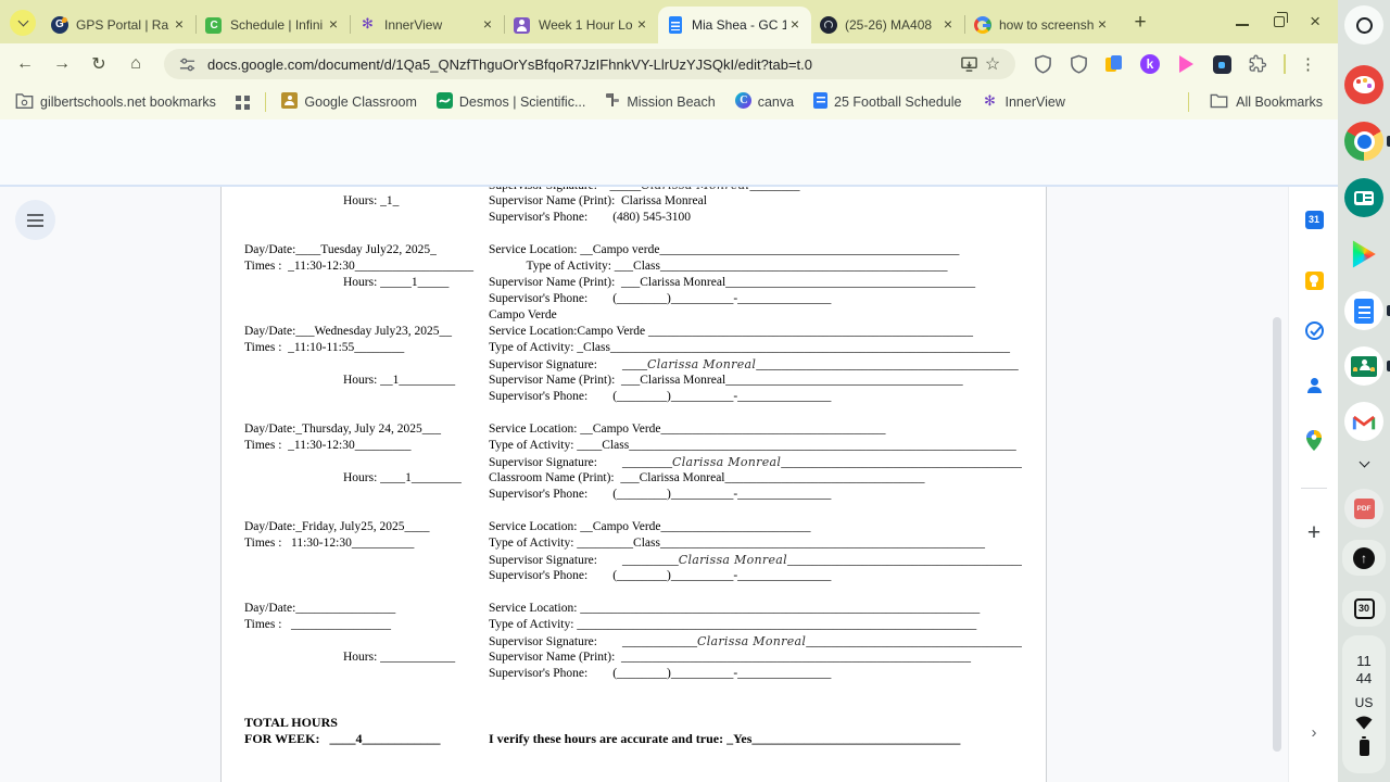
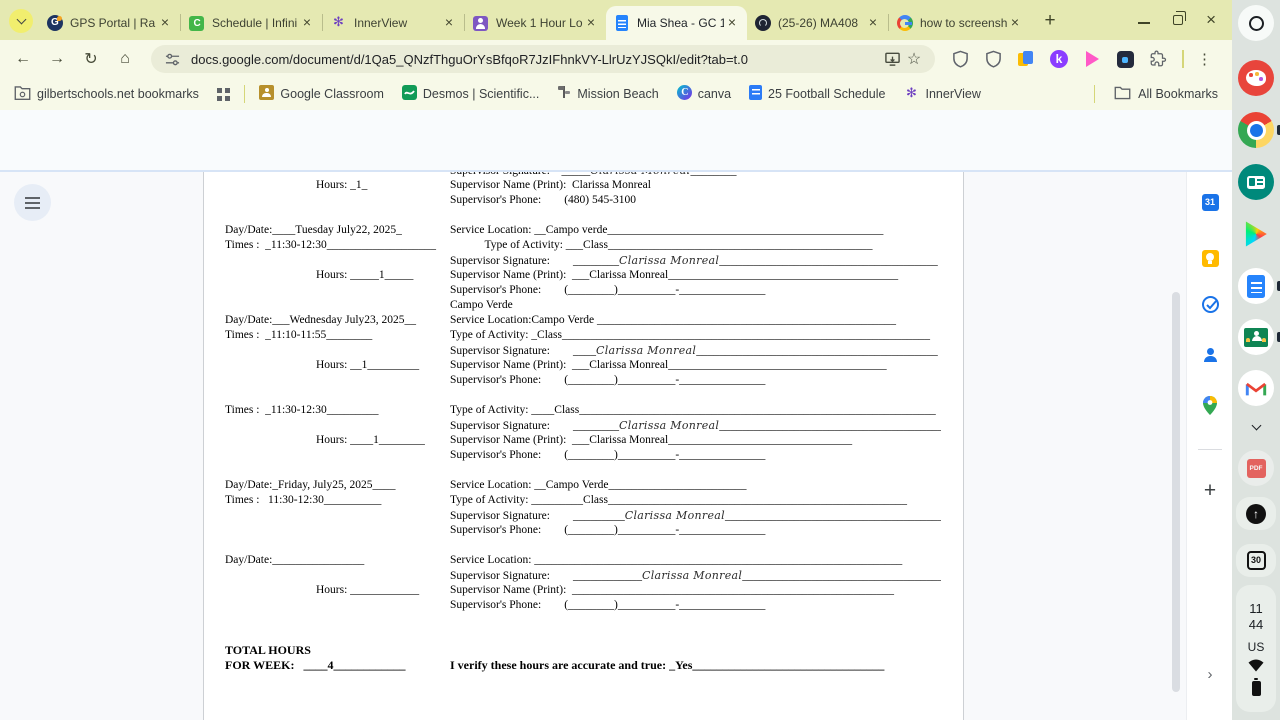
  G
  GPS Portal | Ra
  ×
  C
  Schedule | Infini
  ×
  ✻
  InnerView
  ×
  Week 1 Hour Lo
  ×
  Mia Shea - GC 1
  ×
  (25-26) MA408
  ×
  how to screensh
  ×
  +
  ×
  ←
  →
  ↻
  ⌂
  docs.google.com/document/d/1Qa5_QNzfThguOrYsBfqoR7JzIFhnkVY-LlrUzYJSQkI/edit?tab=t.0
  ☆
  k
  ⋮
  gilbertschools.net bookmarks
  Google Classroom
  Desmos | Scientific...
  Mission Beach
  C
  canva
  25 Football Schedule
  ✻
  InnerView
  All Bookmarks
  Hours: _1_
  Supervisor Name (Print): Clarissa Monreal
  Supervisor's Phone: (480) 545-3100
  Day/Date:____Tuesday July22, 2025_
  Service Location: __Campo verde________________________________________________
  Times : _11:30-12:30___________________
  Type of Activity: ___Class______________________________________________
+ Supervisor Signature: ________Clarissa Monreal______________________________________
  Hours: _____1_____
  Supervisor Name (Print): ___Clarissa Monreal________________________________________
  Supervisor's Phone: (________)__________-_______________
  Campo Verde
  Day/Date:___Wednesday July23, 2025__
  Service Location:Campo Verde ____________________________________________________
  Times : _11:10-11:55________
  Type of Activity: _Class________________________________________________________________
  Supervisor Signature: ____Clarissa Monreal__________________________________________
  Hours: __1_________
  Supervisor Name (Print): ___Clarissa Monreal______________________________________
  Supervisor's Phone: (________)__________-_______________
- Day/Date:_Thursday, July 24, 2025___
- Service Location: __Campo Verde____________________________________
  Times : _11:30-12:30_________
  Type of Activity: ____Class______________________________________________________________
  Supervisor Signature: ________Clarissa Monreal_______________________________________
  Hours: ____1________
- Classroom Name (Print): ___Clarissa Monreal________________________________
+ Supervisor Name (Print): ___Clarissa Monreal________________________________
  Supervisor's Phone: (________)__________-_______________
  Day/Date:_Friday, July25, 2025____
  Service Location: __Campo Verde________________________
  Times : 11:30-12:30__________
  Type of Activity: _________Class____________________________________________________
  Supervisor Signature: _________Clarissa Monreal______________________________________
  Supervisor's Phone: (________)__________-_______________
  Day/Date:________________
  Service Location: ________________________________________________________________
- Times : ________________
- Type of Activity: ________________________________________________________________
  Supervisor Signature: ____________Clarissa Monreal___________________________________
  Hours: ____________
  Supervisor Name (Print): ________________________________________________________
  Supervisor's Phone: (________)__________-_______________
  TOTAL HOURS
  FOR WEEK: ____4____________
  I verify these hours are accurate and true: _Yes________________________________
  31
  +
  ›
  ↑
  30
  11
  44
  US
